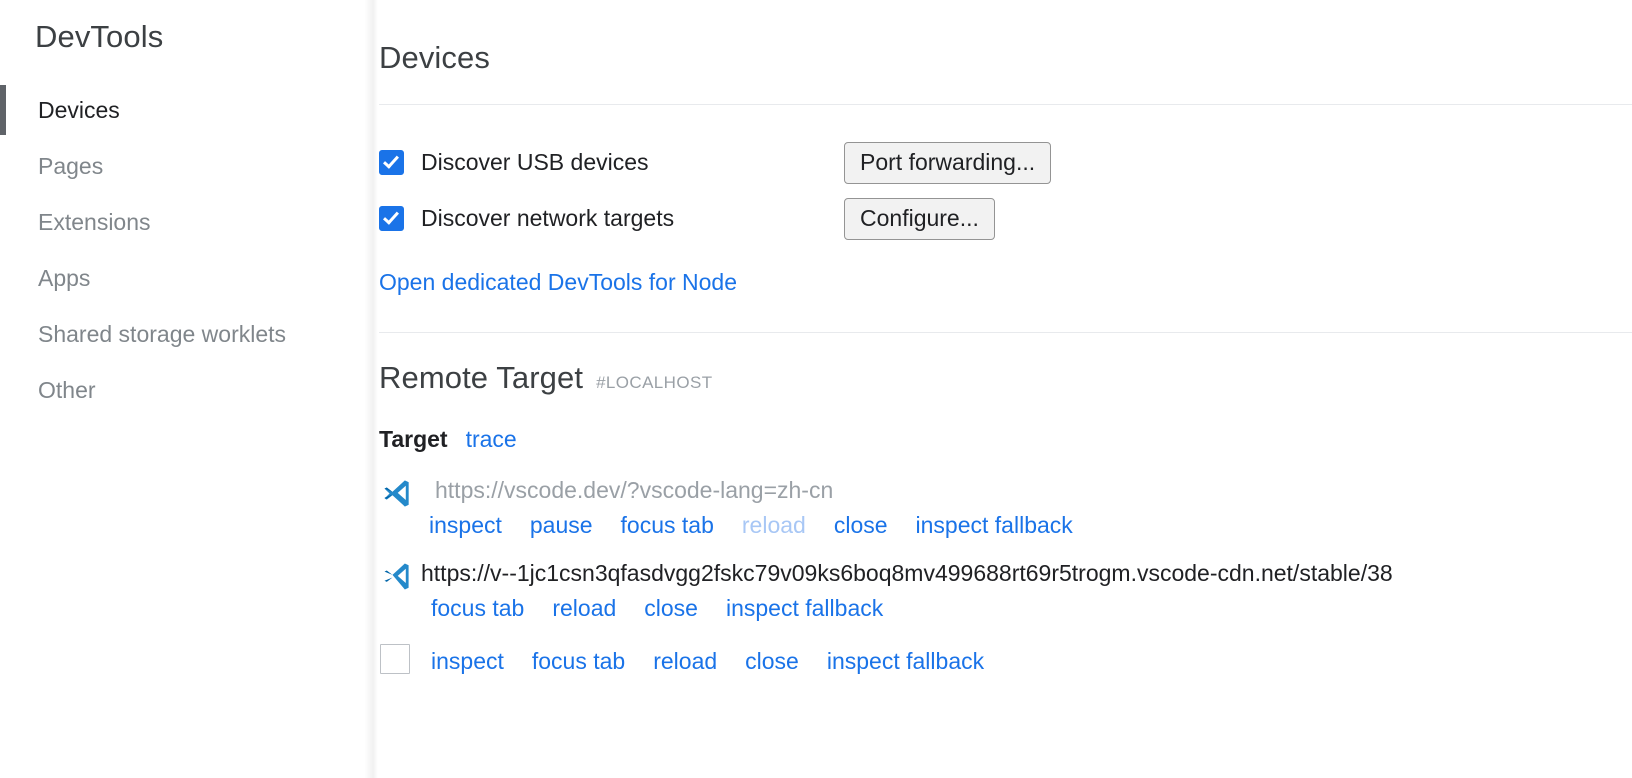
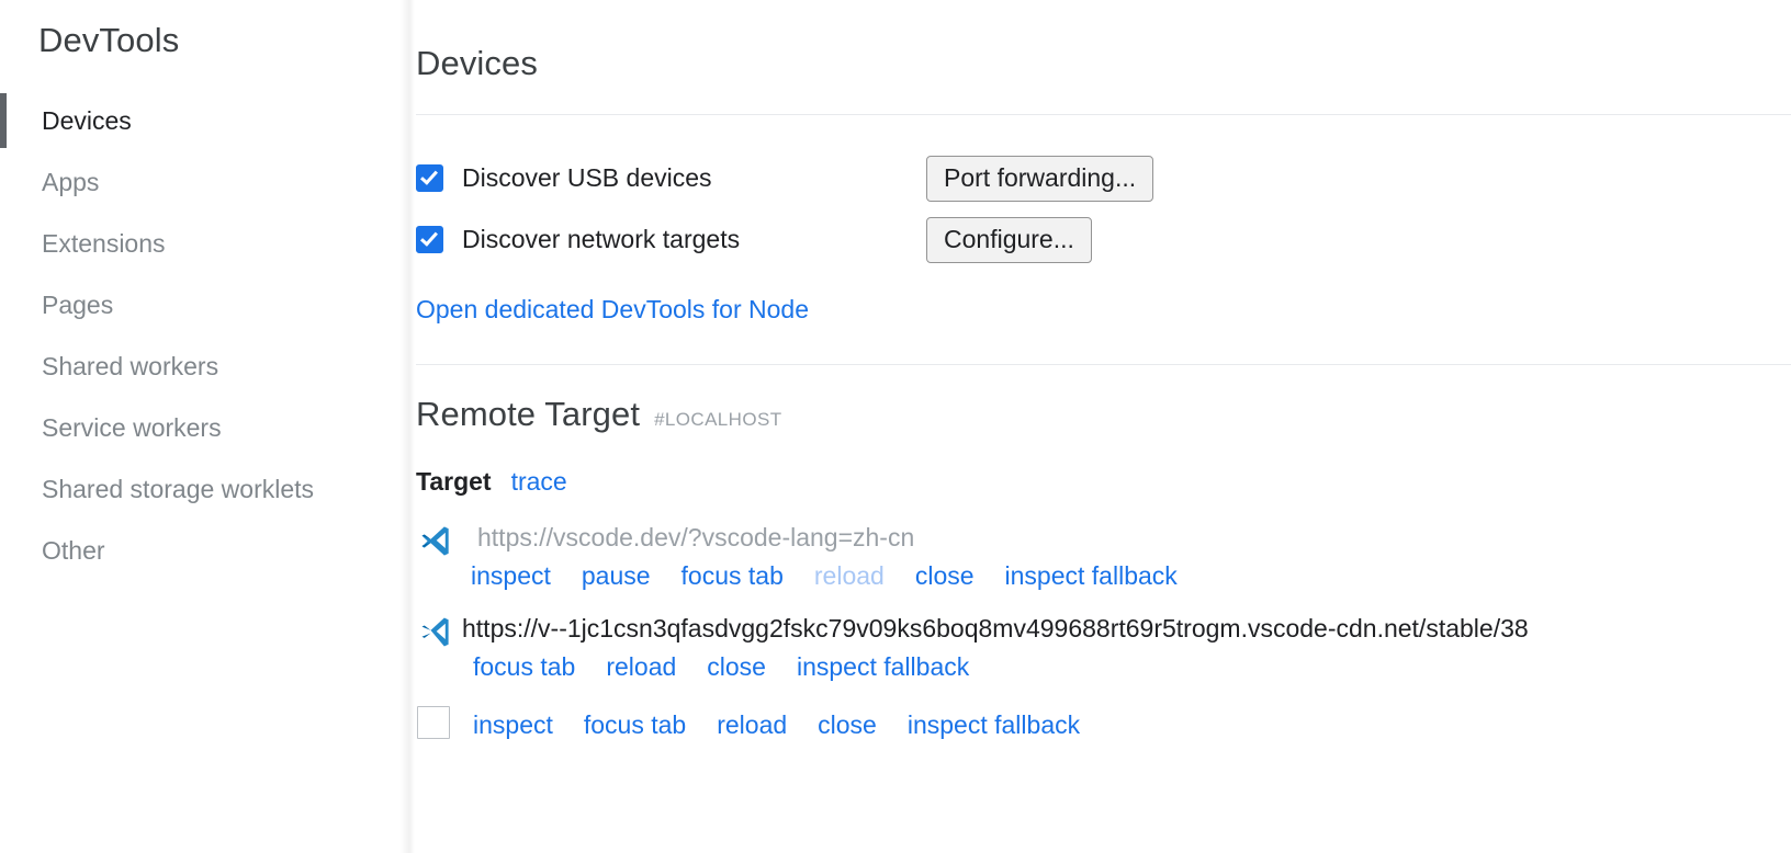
  DevTools
  Devices
- Pages
+ Apps
  Extensions
- Apps
+ Pages
+ Shared workers
+ Service workers
  Shared storage worklets
  Other
  Devices
  Discover USB devices
  Port forwarding...
  Discover network targets
  Configure...
  Open dedicated DevTools for Node
  Remote Target
  #LOCALHOST
  Target
  trace
  https://vscode.dev/?vscode-lang=zh-cn
  inspect
  pause
  focus tab
  reload
  close
  inspect fallback
  https://v--1jc1csn3qfasdvgg2fskc79v09ks6boq8mv499688rt69r5trogm.vscode-cdn.net/stable/38
  focus tab
  reload
  close
  inspect fallback
  inspect
  focus tab
  reload
  close
  inspect fallback
